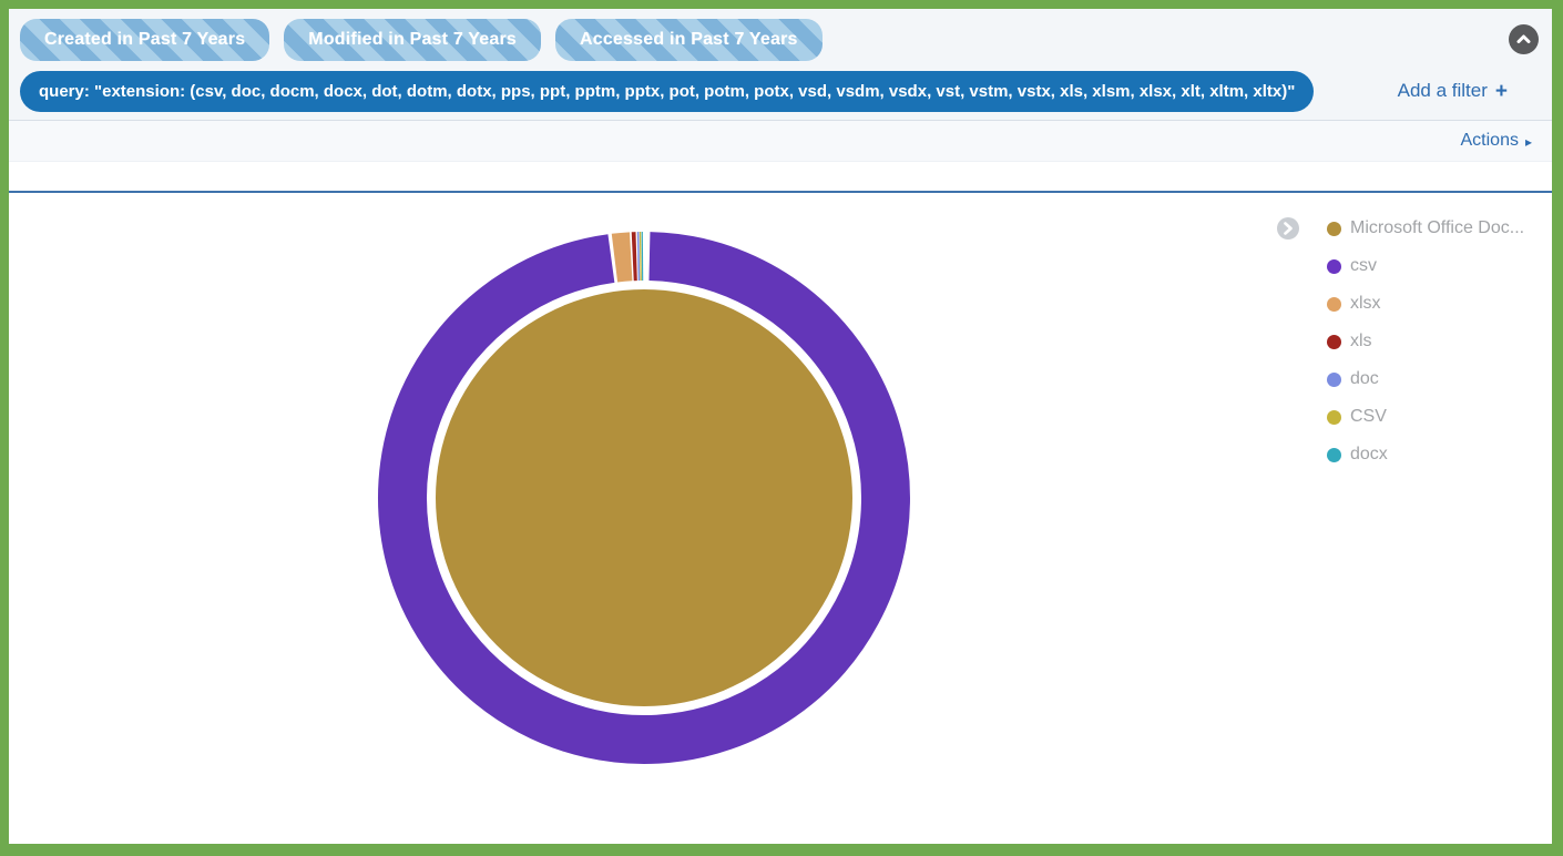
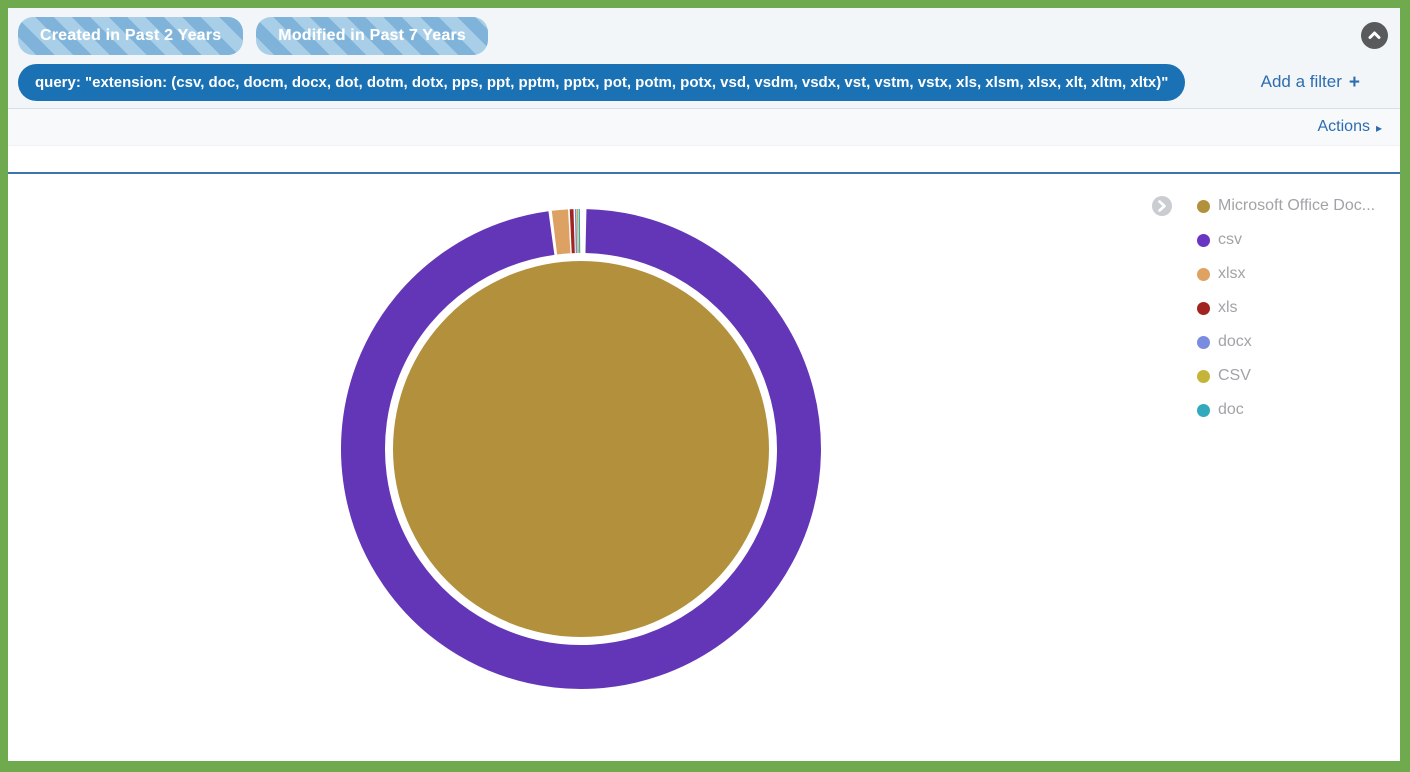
- Created in Past 7 Years
+ Created in Past 2 Years
  Modified in Past 7 Years
- Accessed in Past 7 Years
  query: "extension: (csv, doc, docm, docx, dot, dotm, dotx, pps, ppt, pptm, pptx, pot, potm, potx, vsd, vsdm, vsdx, vst, vstm, vstx, xls, xlsm, xlsx, xlt, xltm, xltx)"
  Add a filter
  +
  Actions
  ▸
  Microsoft Office Doc...
  csv
  xlsx
  xls
- doc
+ docx
  CSV
- docx
+ doc
